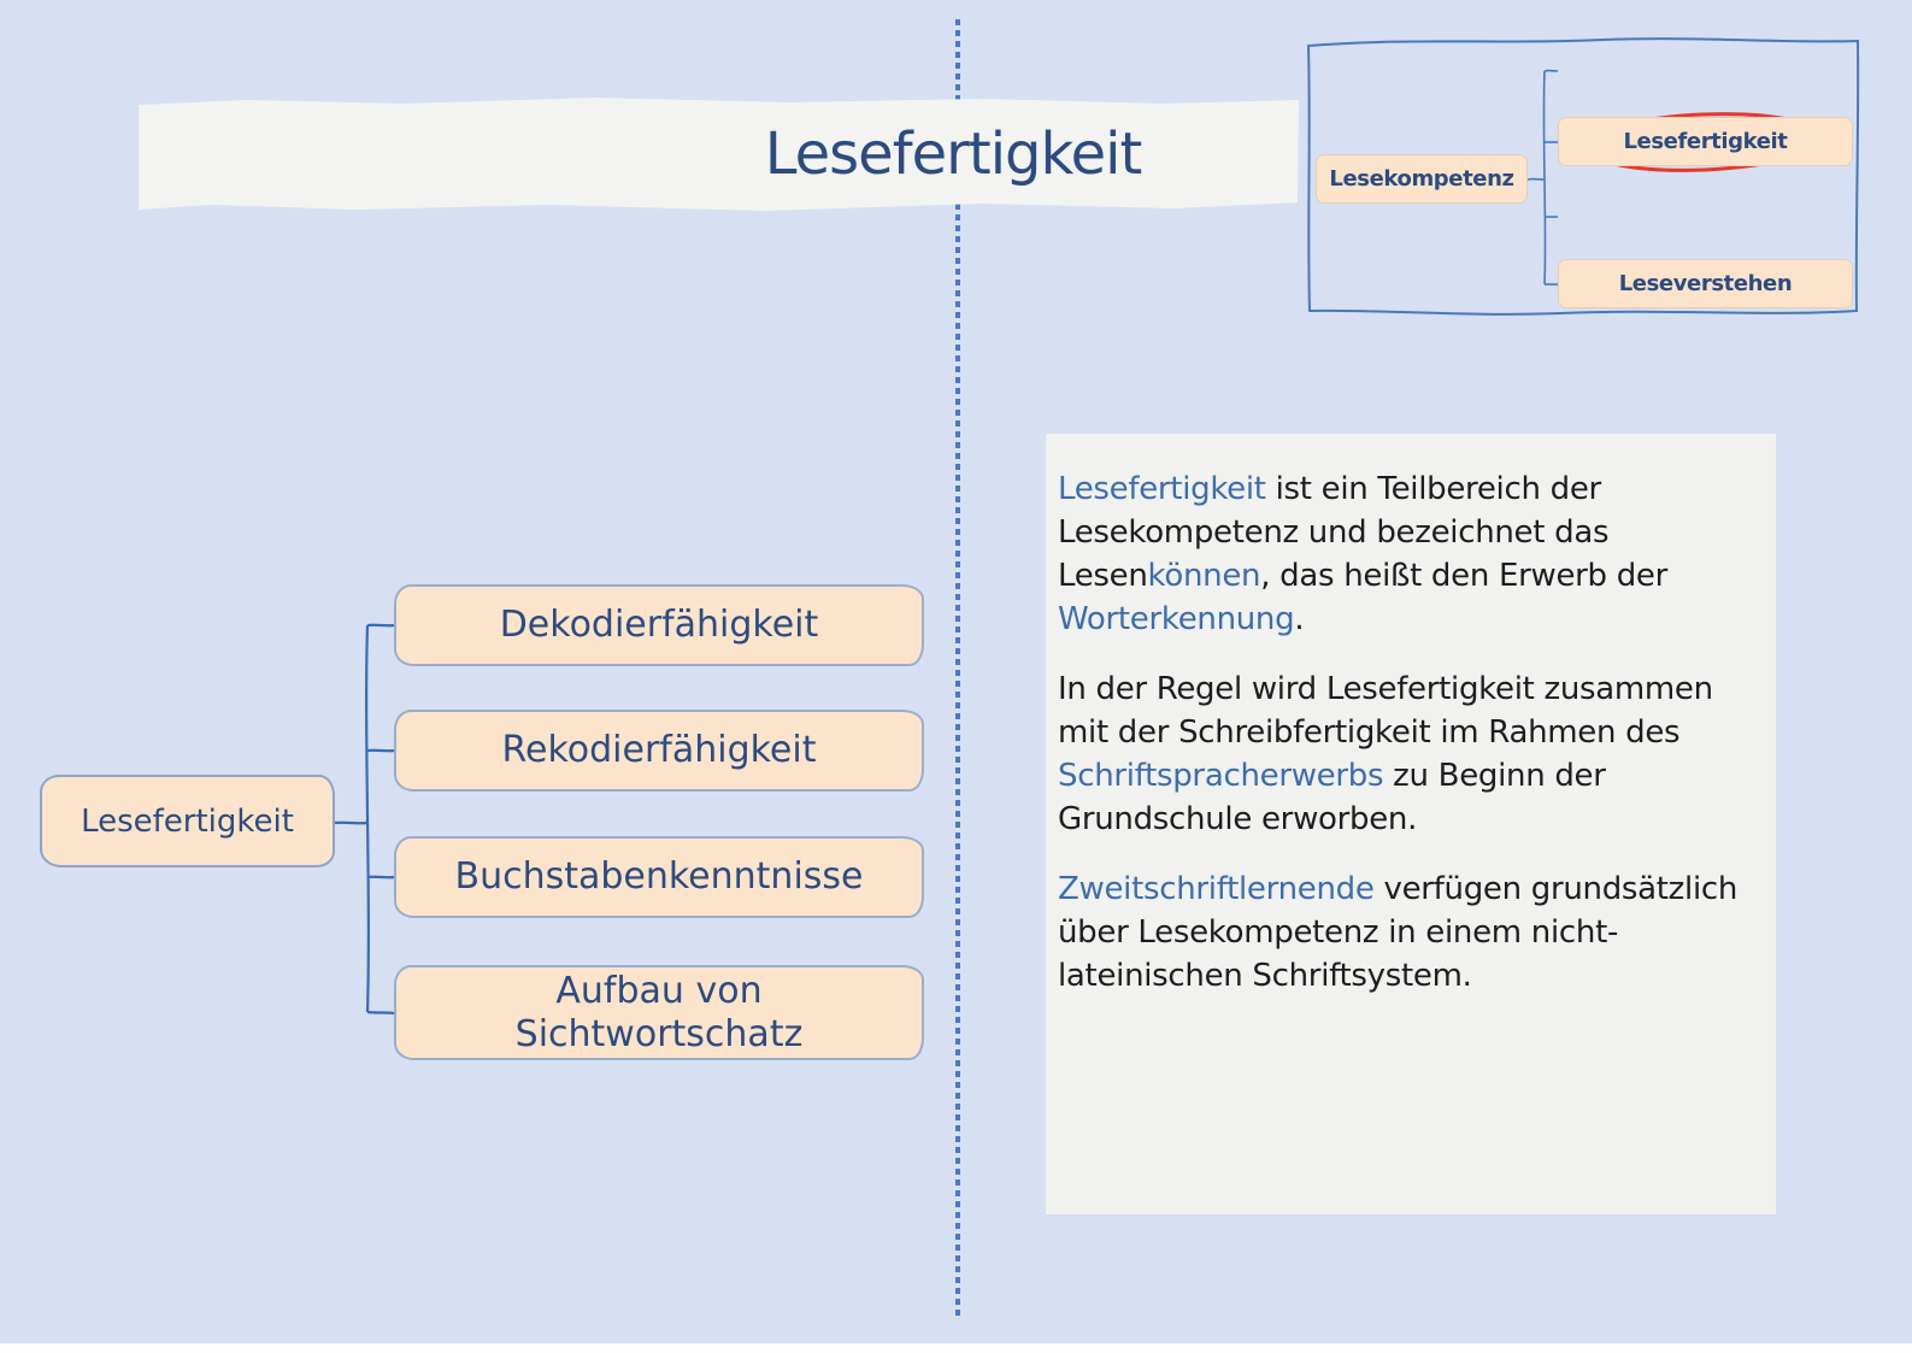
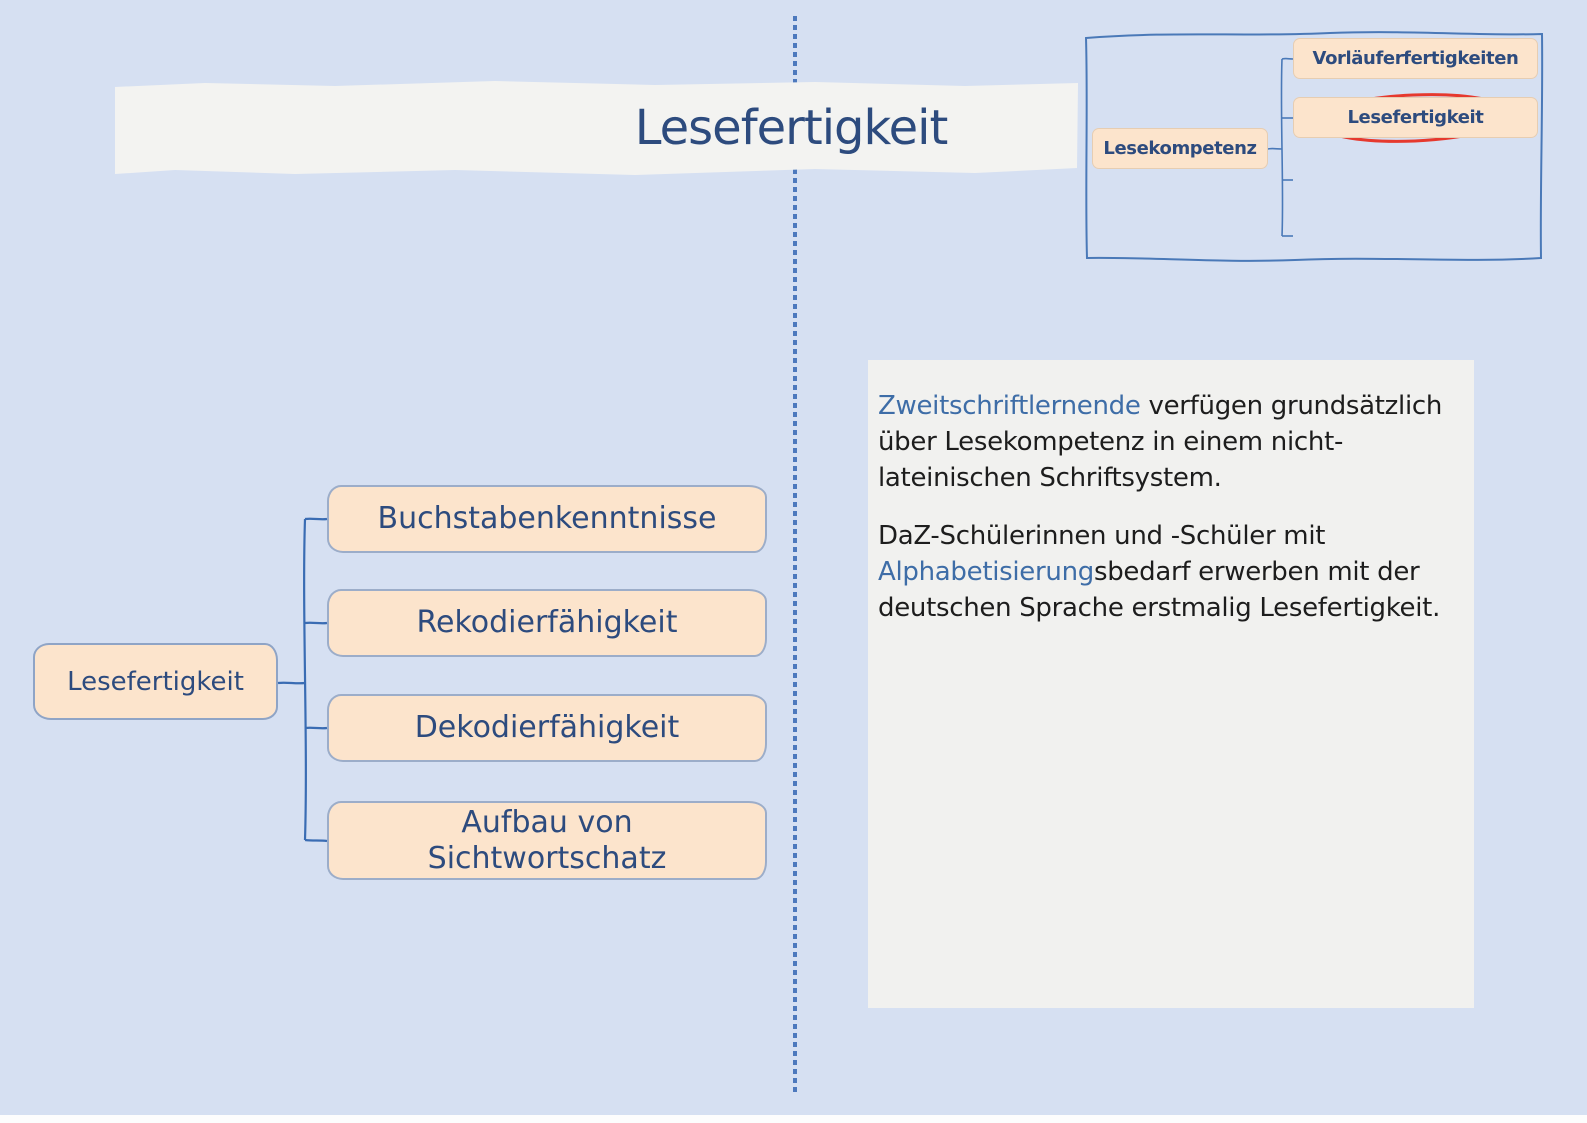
  Lesefertigkeit
  Lesekompetenz
+ Vorläuferfertigkeiten
  Lesefertigkeit
- Leseverstehen
  Lesefertigkeit
- Dekodierfähigkeit
+ Buchstabenkenntnisse
  Rekodierfähigkeit
- Buchstabenkenntnisse
+ Dekodierfähigkeit
  Aufbau von Sichtwortschatz
- Lesefertigkeit ist ein Teilbereich der Lesekompetenz und bezeichnet das Lesenkönnen, das heißt den Erwerb der Worterkennung.
- In der Regel wird Lesefertigkeit zusammen mit der Schreibfertigkeit im Rahmen des Schriftspracherwerbs zu Beginn der Grundschule erworben.
  Zweitschriftlernende verfügen grundsätzlich über Lesekompetenz in einem nicht-lateinischen Schriftsystem.
+ DaZ-Schülerinnen und -Schüler mit Alphabetisierungsbedarf erwerben mit der deutschen Sprache erstmalig Lesefertigkeit.
